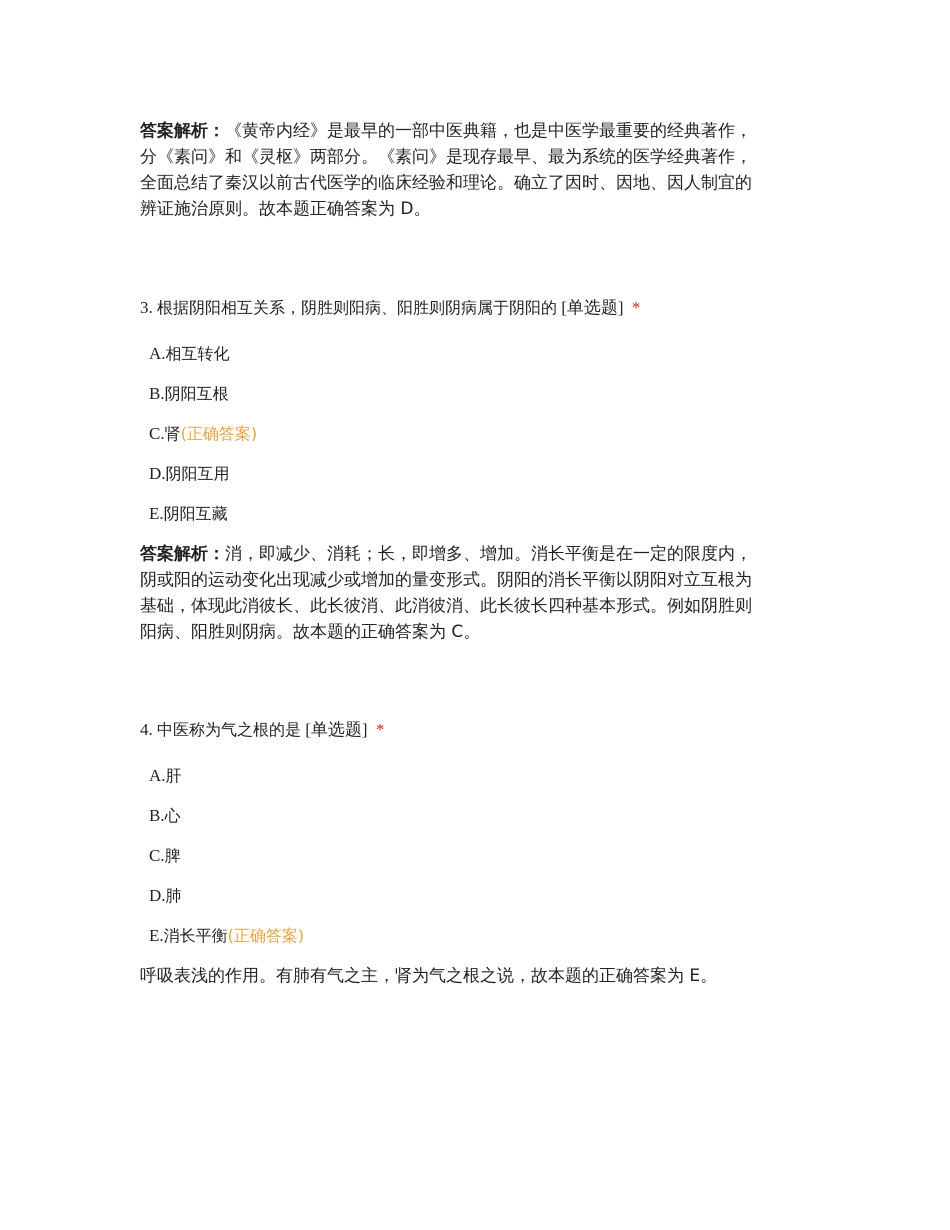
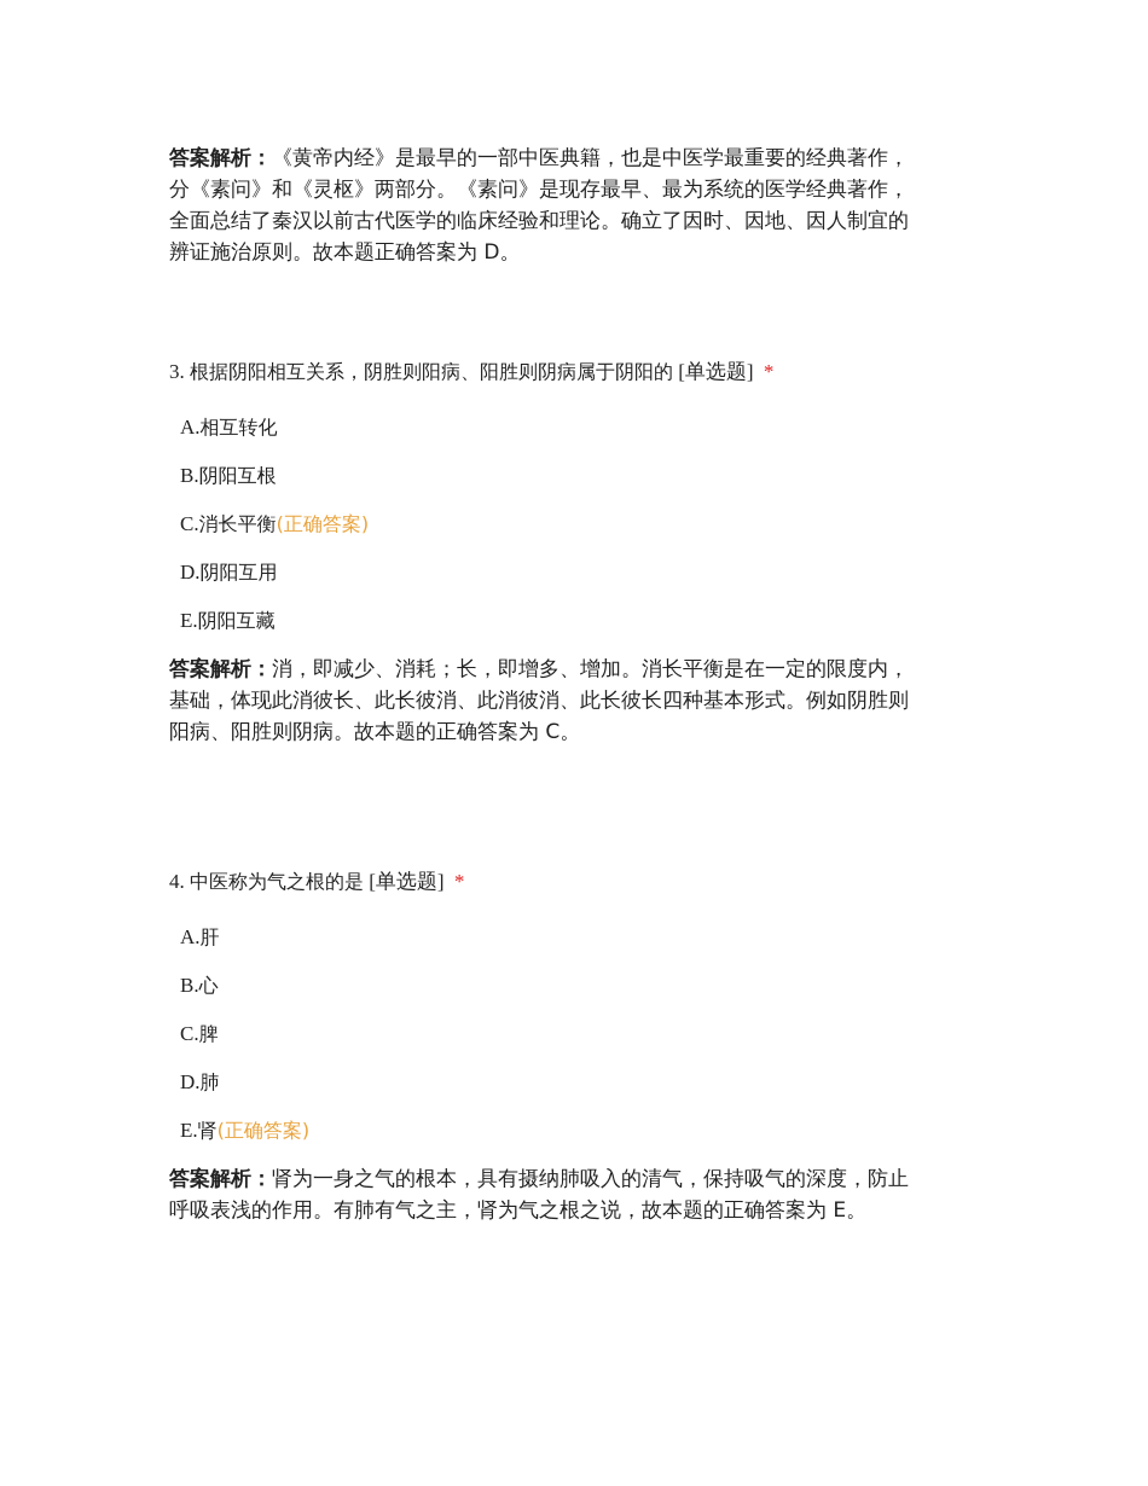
  答案解析：《黄帝内经》是最早的一部中医典籍，也是中医学最重要的经典著作，
  分《素问》和《灵枢》两部分。《素问》是现存最早、最为系统的医学经典著作，
  全面总结了秦汉以前古代医学的临床经验和理论。确立了因时、因地、因人制宜的
  辨证施治原则。故本题正确答案为 D。
  3. 根据阴阳相互关系，阴胜则阳病、阳胜则阴病属于阴阳的 [单选题] *
  A.相互转化
  B.阴阳互根
- C.肾(正确答案)
+ C.消长平衡(正确答案)
  D.阴阳互用
  E.阴阳互藏
  答案解析：消，即减少、消耗；长，即增多、增加。消长平衡是在一定的限度内，
- 阴或阳的运动变化出现减少或增加的量变形式。阴阳的消长平衡以阴阳对立互根为
  基础，体现此消彼长、此长彼消、此消彼消、此长彼长四种基本形式。例如阴胜则
  阳病、阳胜则阴病。故本题的正确答案为 C。
  4. 中医称为气之根的是 [单选题] *
  A.肝
  B.心
  C.脾
  D.肺
- E.消长平衡(正确答案)
+ E.肾(正确答案)
+ 答案解析：肾为一身之气的根本，具有摄纳肺吸入的清气，保持吸气的深度，防止
  呼吸表浅的作用。有肺有气之主，肾为气之根之说，故本题的正确答案为 E。
